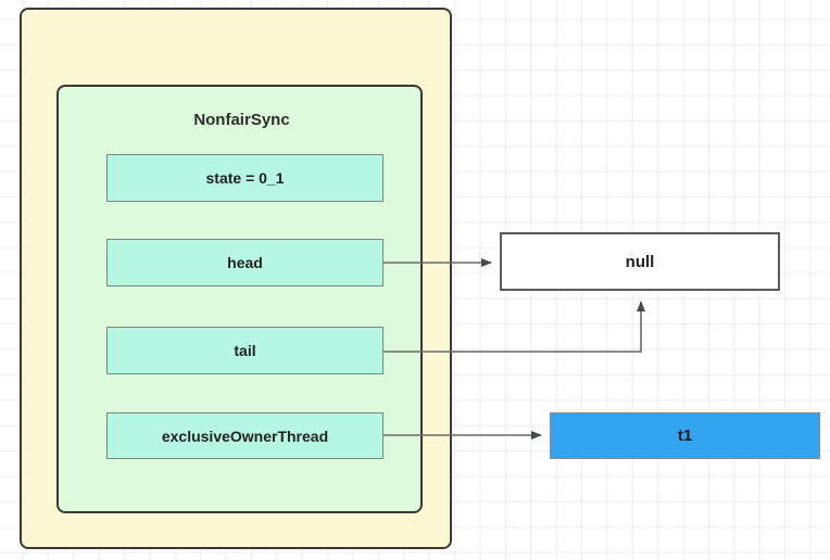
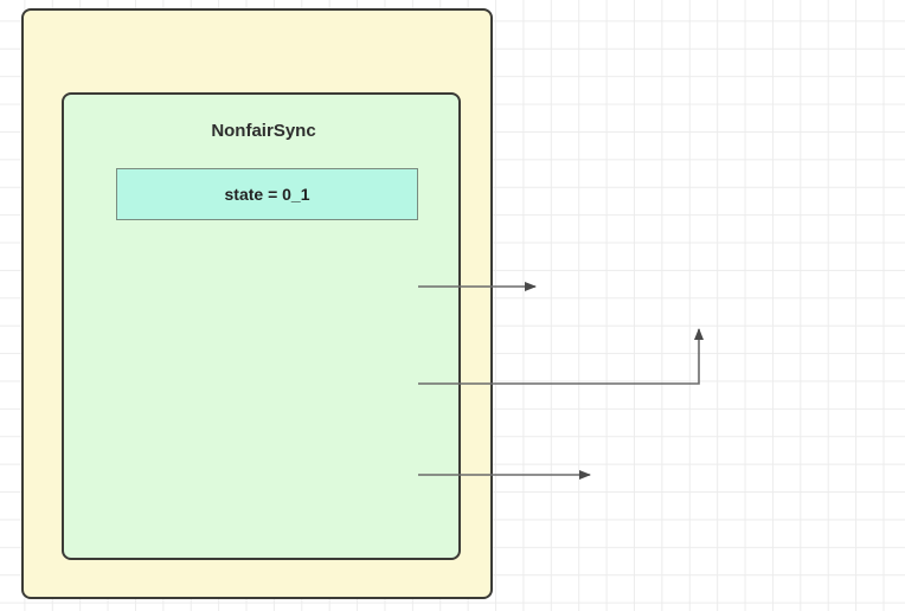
  NonfairSync
  state = 0_1
- head
- tail
- exclusiveOwnerThread
- null
- t1
